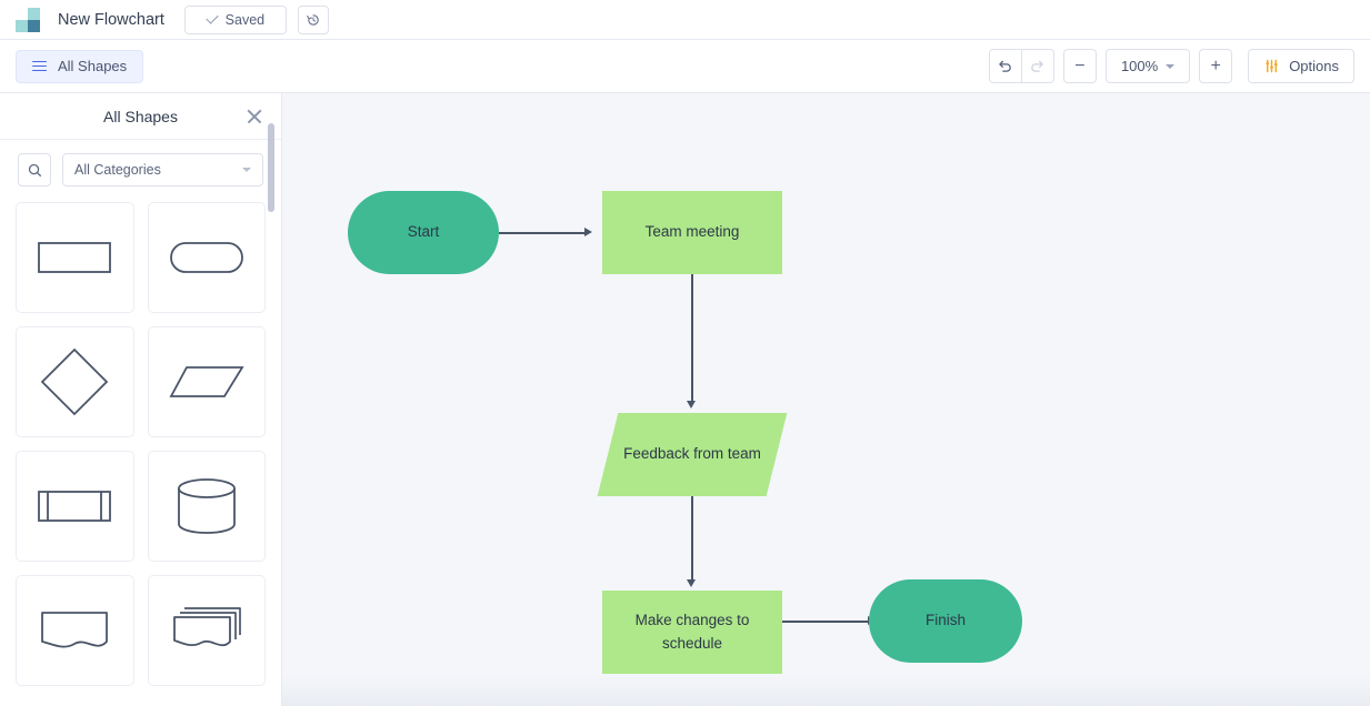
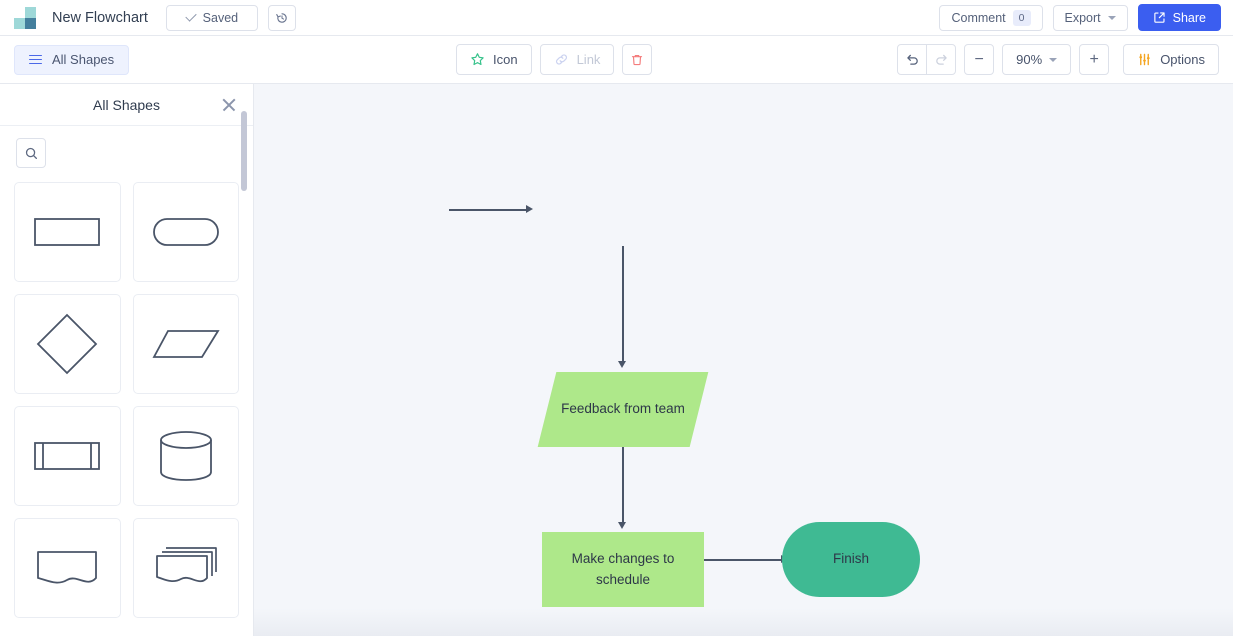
  New Flowchart
  Saved
+ Comment
+ 0
+ Export
+ Share
  All Shapes
+ Icon
+ Link
  −
- 100%
+ 90%
  +
  Options
  All Shapes
- All Categories
- Start
- Team meeting
  Feedback from team
  Make changes to schedule
  Finish
